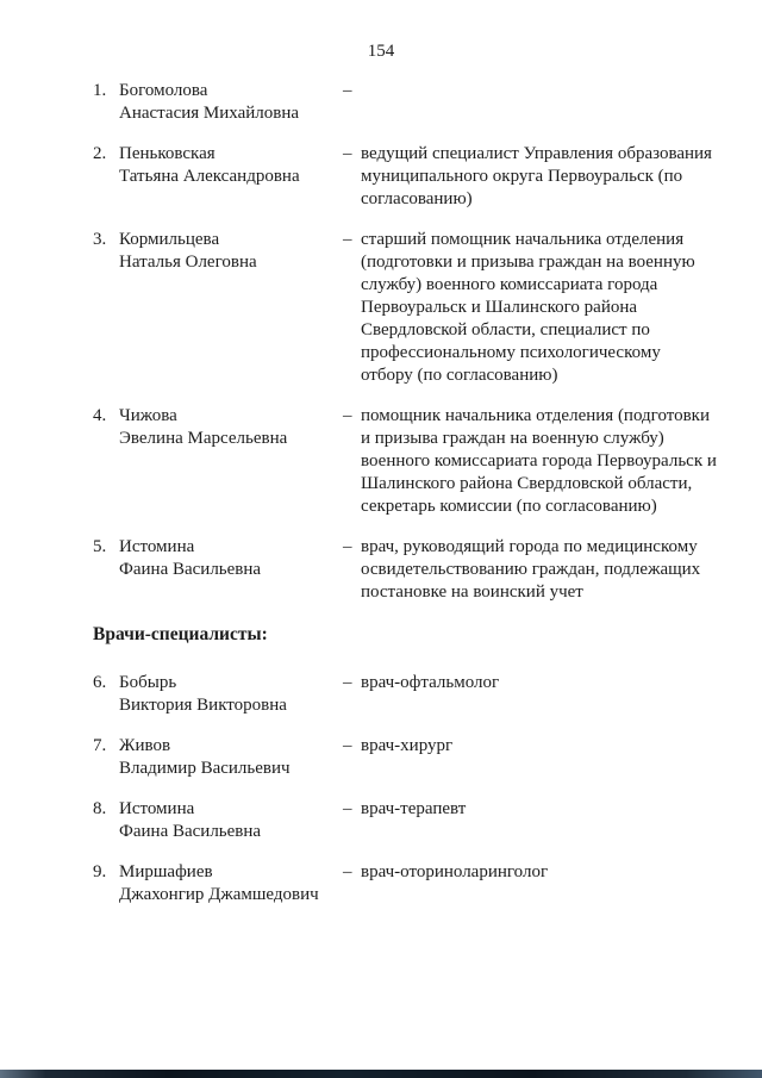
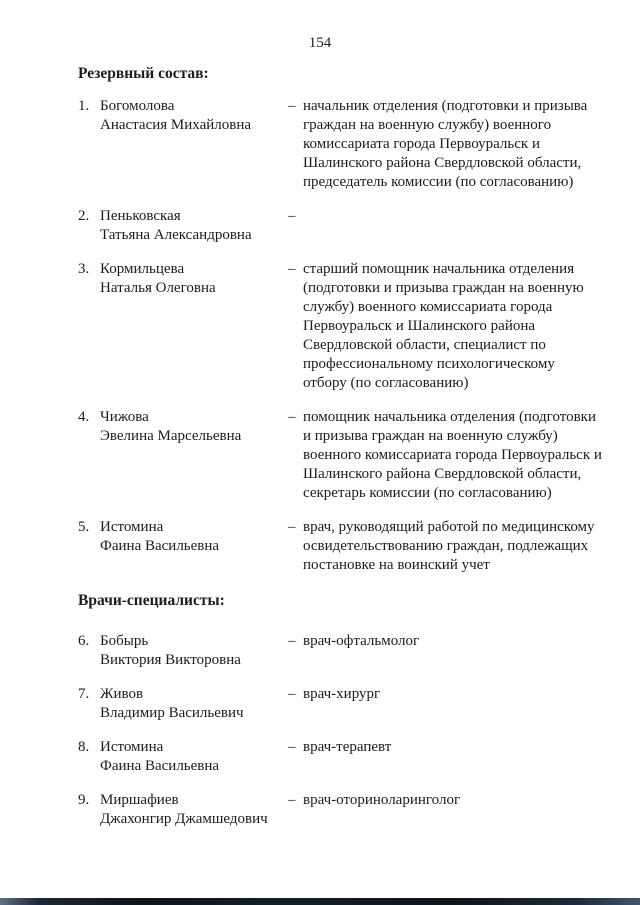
  154
+ Резервный состав:
  1.
  Богомолова
  Анастасия Михайловна
  –
+ начальник отделения (подготовки и призыва граждан на военную службу) военного комиссариата города Первоуральск и Шалинского района Свердловской области, председатель комиссии (по согласованию)
  2.
  Пеньковская
  Татьяна Александровна
  –
- ведущий специалист Управления образования муниципального округа Первоуральск (по согласованию)
  3.
  Кормильцева
  Наталья Олеговна
  –
  старший помощник начальника отделения (подготовки и призыва граждан на военную службу) военного комиссариата города Первоуральск и Шалинского района Свердловской области, специалист по профессиональному психологическому отбору (по согласованию)
  4.
  Чижова
  Эвелина Марсельевна
  –
  помощник начальника отделения (подготовки и призыва граждан на военную службу) военного комиссариата города Первоуральск и Шалинского района Свердловской области, секретарь комиссии (по согласованию)
  5.
  Истомина
  Фаина Васильевна
  –
- врач, руководящий города по медицинскому освидетельствованию граждан, подлежащих постановке на воинский учет
+ врач, руководящий работой по медицинскому освидетельствованию граждан, подлежащих постановке на воинский учет
  Врачи-специалисты:
  6.
  Бобырь
  Виктория Викторовна
  –
  врач-офтальмолог
  7.
  Живов
  Владимир Васильевич
  –
  врач-хирург
  8.
  Истомина
  Фаина Васильевна
  –
  врач-терапевт
  9.
  Миршафиев
  Джахонгир Джамшедович
  –
  врач-оториноларинголог
